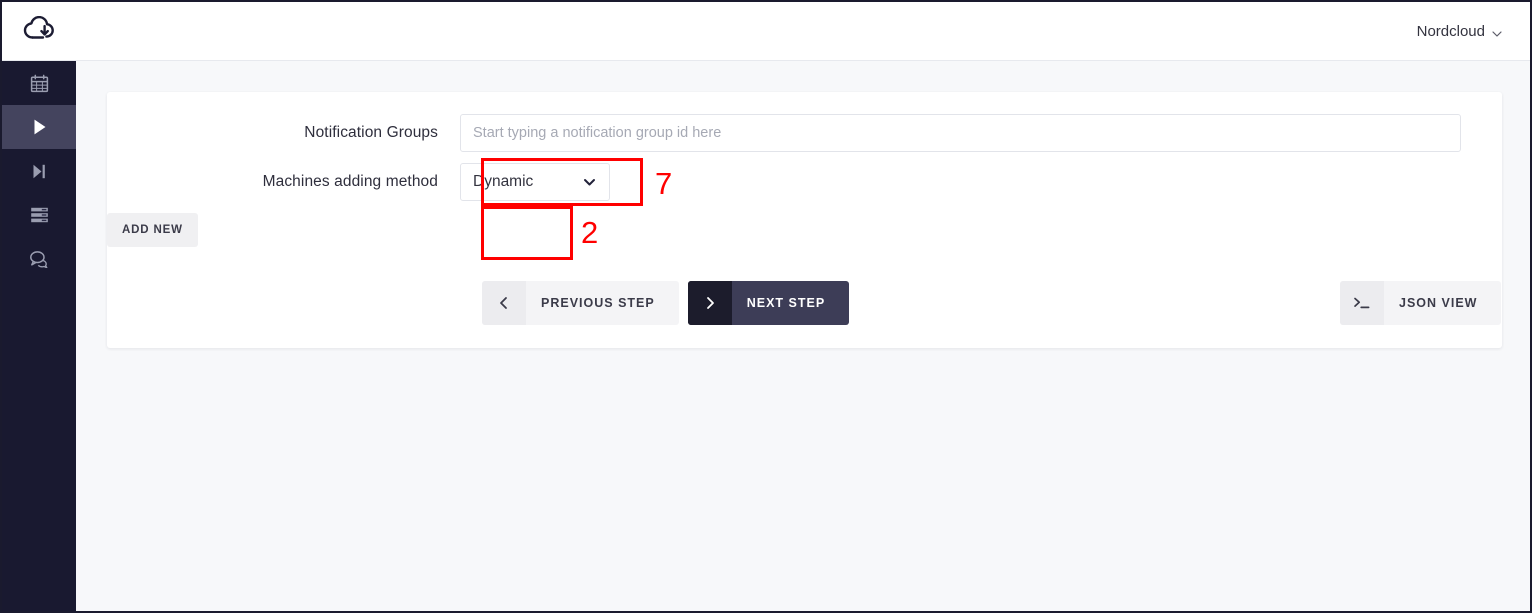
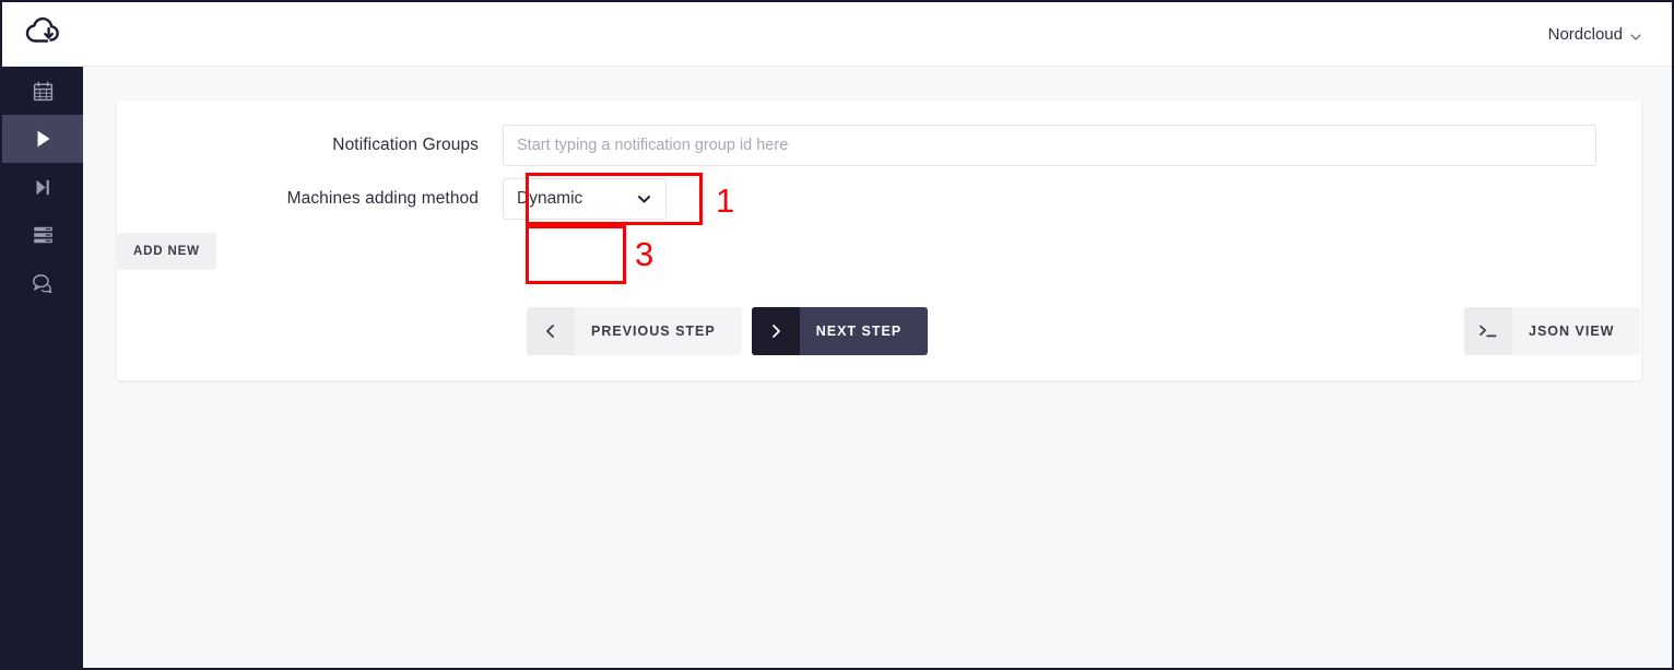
  Nordcloud
  Notification Groups
  Start typing a notification group id here
  Machines adding method
  Dynamic
  ADD NEW
- 7
+ 1
- 2
+ 3
  PREVIOUS STEP
  NEXT STEP
  JSON VIEW
